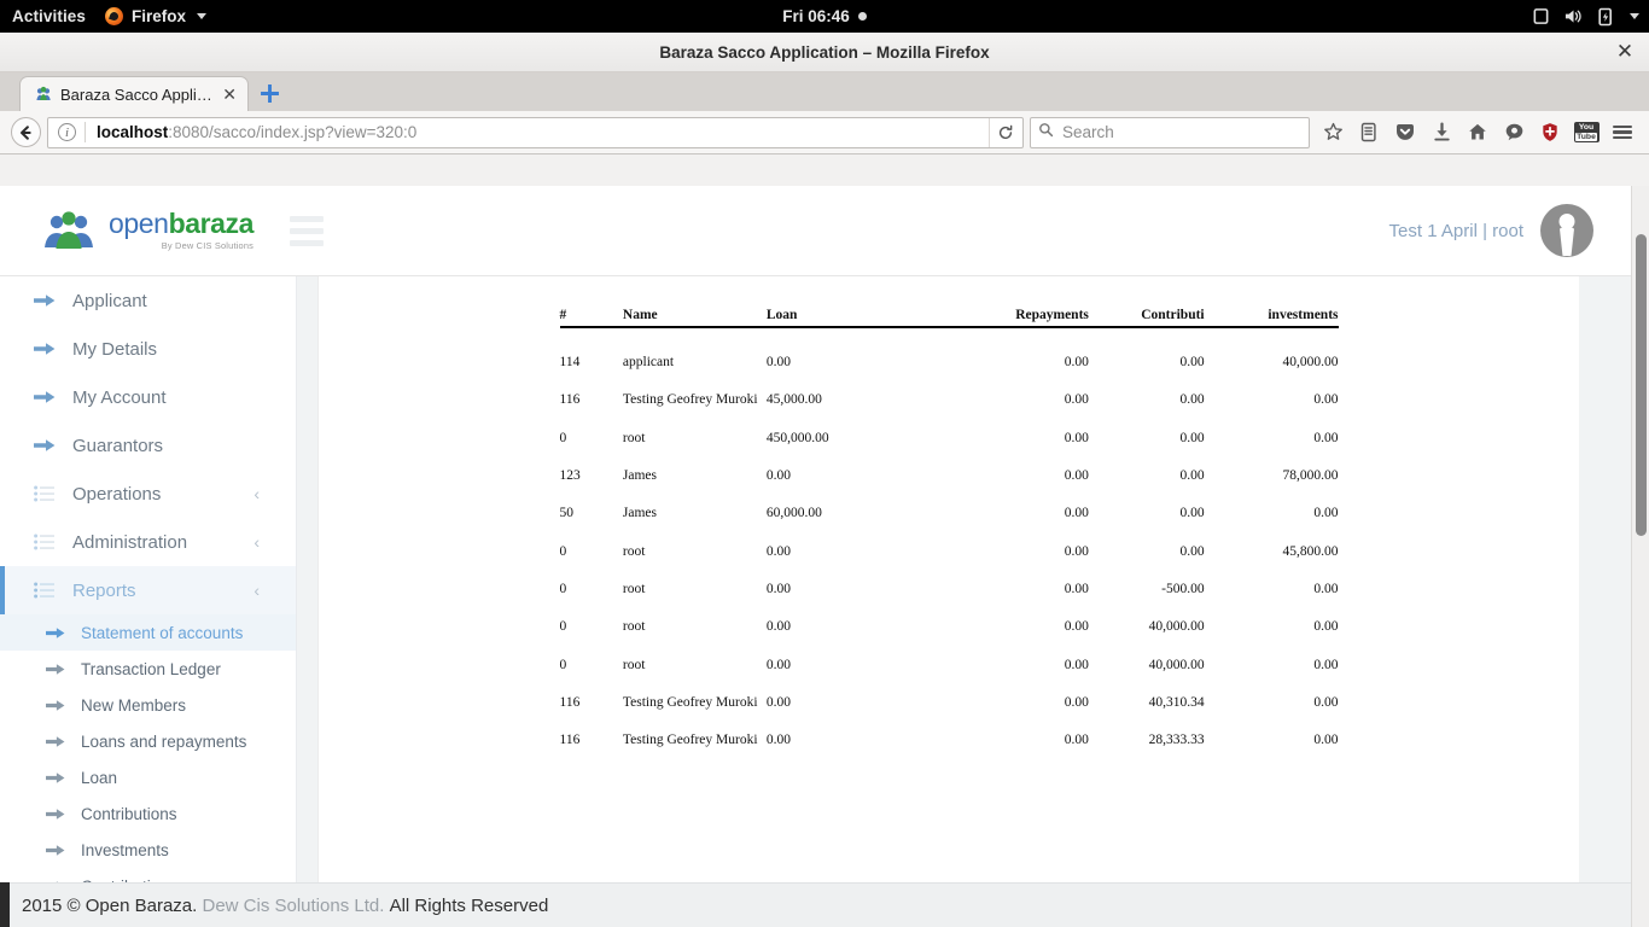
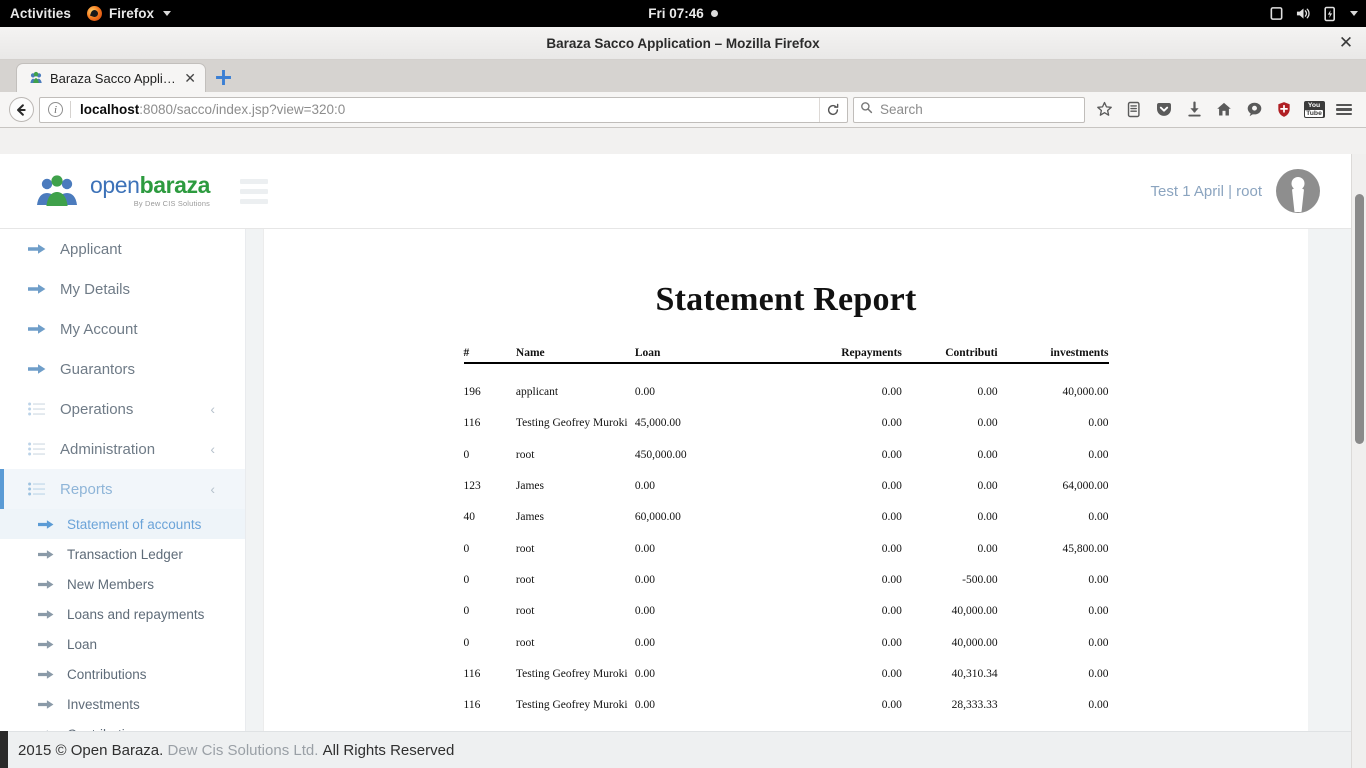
  Activities
  Firefox
- Fri 06:46
+ Fri 07:46
  Baraza Sacco Application – Mozilla Firefox
  ✕
  Baraza Sacco Applica
  ✕
  i
  localhost:8080/sacco/index.jsp?view=320:0
  Search
  openbaraza
  By Dew CIS Solutions
  Test 1 April | root
  Applicant
  My Details
  My Account
  Guarantors
  Operations
  ‹
  Administration
  ‹
  Reports
  ‹
  Statement of accounts
  Transaction Ledger
  New Members
  Loans and repayments
  Loan
  Contributions
  Investments
+ Statement Report
  #	Name	Loan	Repayments	Contributi	investments
- 114	applicant	0.00	0.00	0.00	40,000.00
+ 196	applicant	0.00	0.00	0.00	40,000.00
  116	Testing Geofrey Muroki	45,000.00	0.00	0.00	0.00
  0	root	450,000.00	0.00	0.00	0.00
- 123	James	0.00	0.00	0.00	78,000.00
+ 123	James	0.00	0.00	0.00	64,000.00
- 50	James	60,000.00	0.00	0.00	0.00
+ 40	James	60,000.00	0.00	0.00	0.00
  0	root	0.00	0.00	0.00	45,800.00
  0	root	0.00	0.00	-500.00	0.00
  0	root	0.00	0.00	40,000.00	0.00
  0	root	0.00	0.00	40,000.00	0.00
  116	Testing Geofrey Muroki	0.00	0.00	40,310.34	0.00
  116	Testing Geofrey Muroki	0.00	0.00	28,333.33	0.00
  2015 © Open Baraza.
  Dew Cis Solutions Ltd.
  All Rights Reserved
